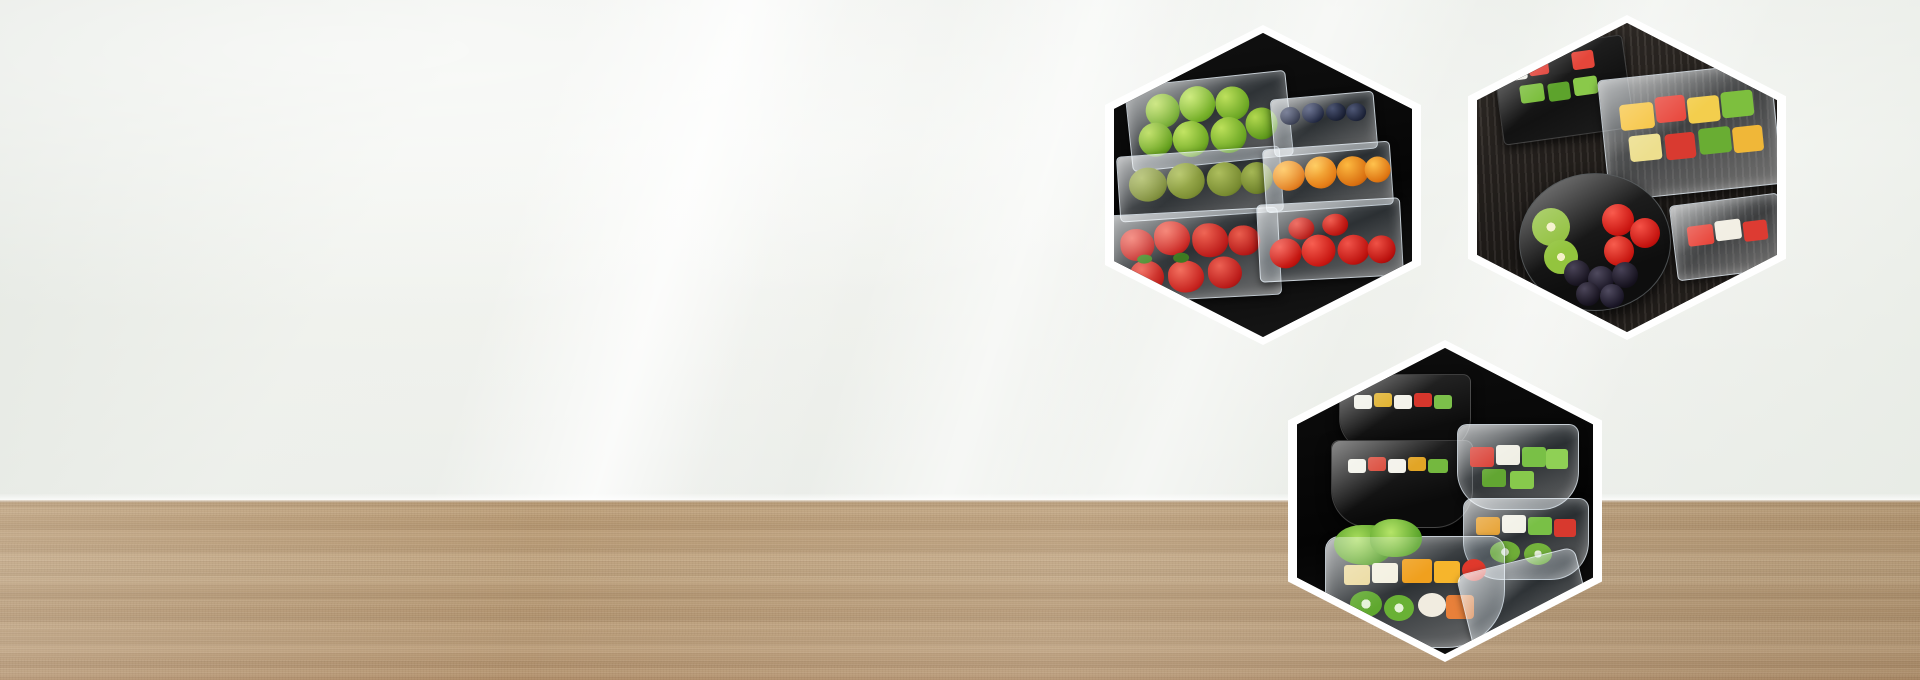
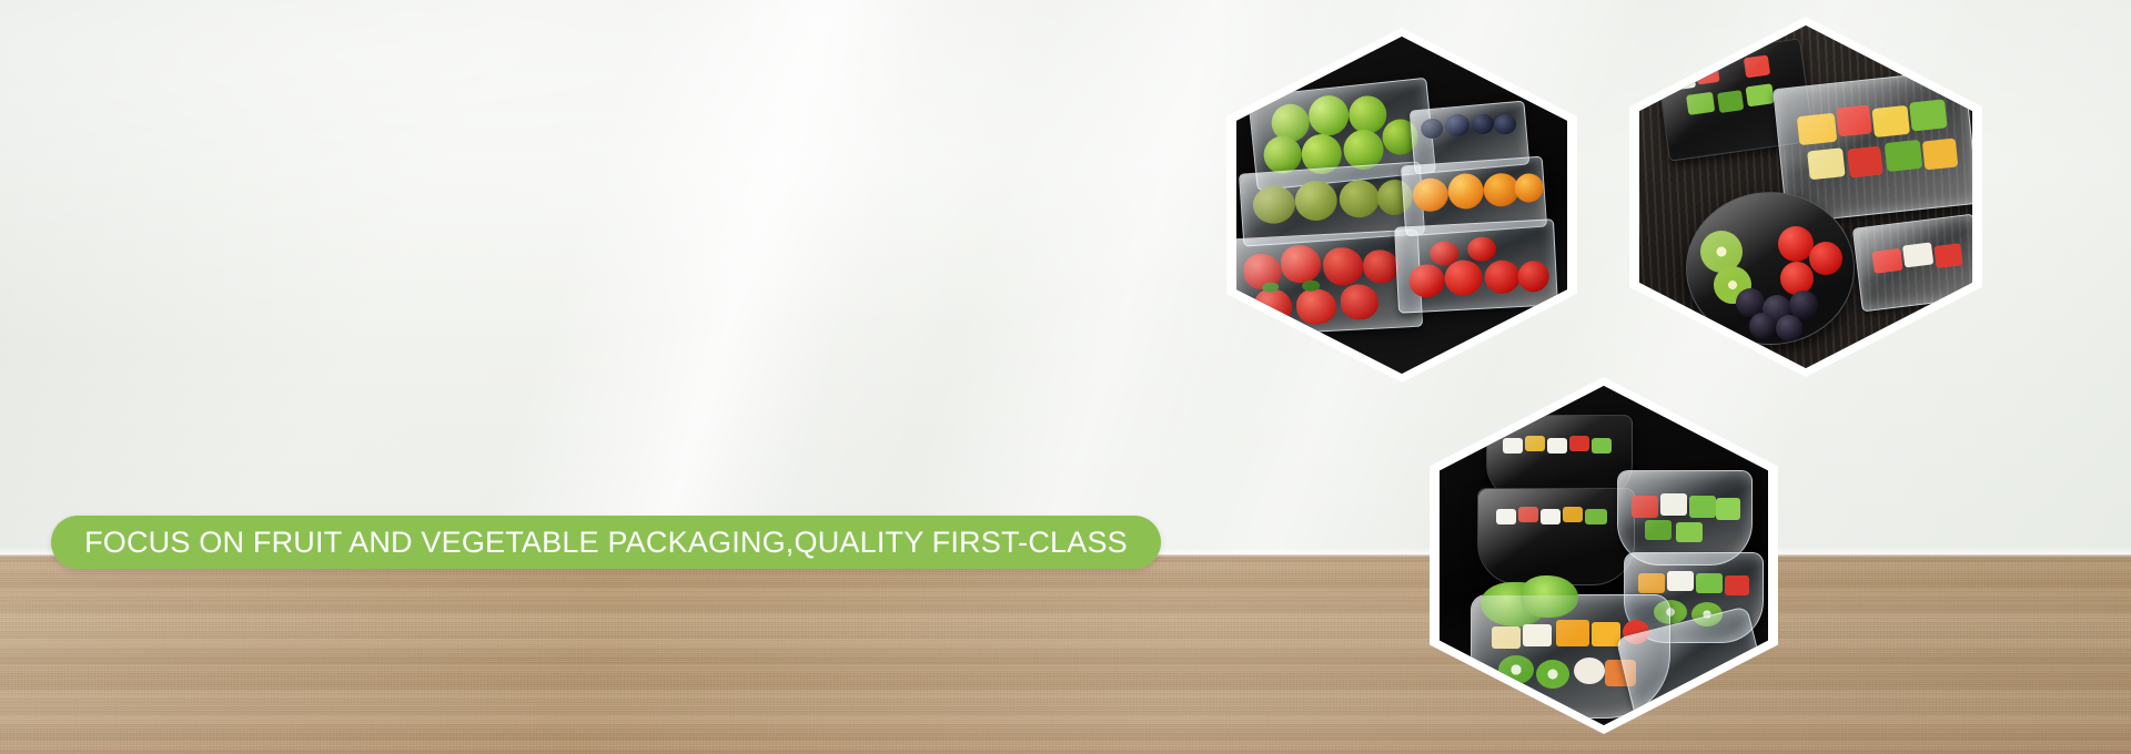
+ FOCUS ON FRUIT AND VEGETABLE PACKAGING,QUALITY FIRST-CLASS
